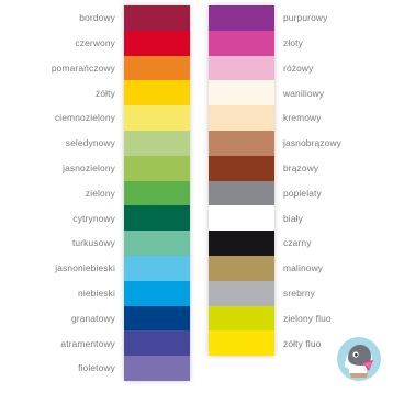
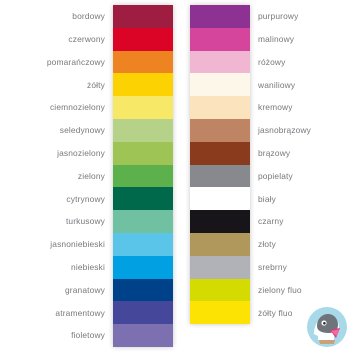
  bordowy
  czerwony
  pomarańczowy
  żółty
  ciemnozielony
  seledynowy
  jasnozielony
  zielony
  cytrynowy
  turkusowy
  jasnoniebieski
  niebieski
  granatowy
  atramentowy
  fioletowy
  purpurowy
- złoty
+ malinowy
  różowy
  waniliowy
  kremowy
  jasnobrązowy
  brązowy
  popielaty
  biały
  czarny
- malinowy
+ złoty
  srebrny
  zielony fluo
  żółty fluo
